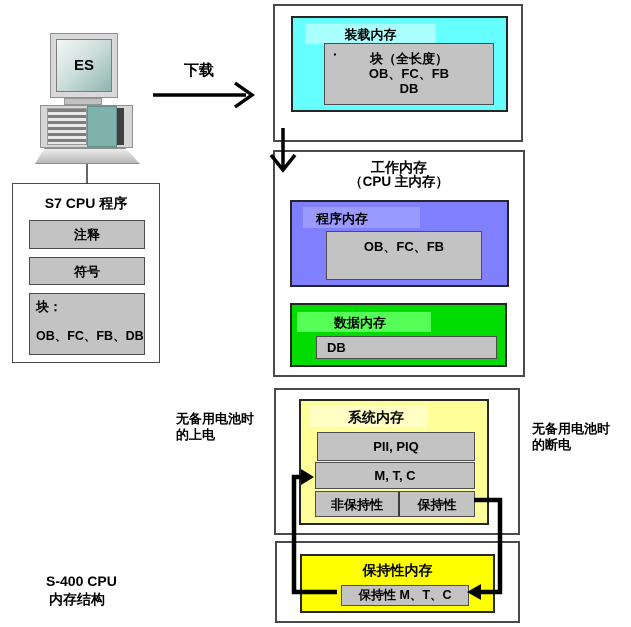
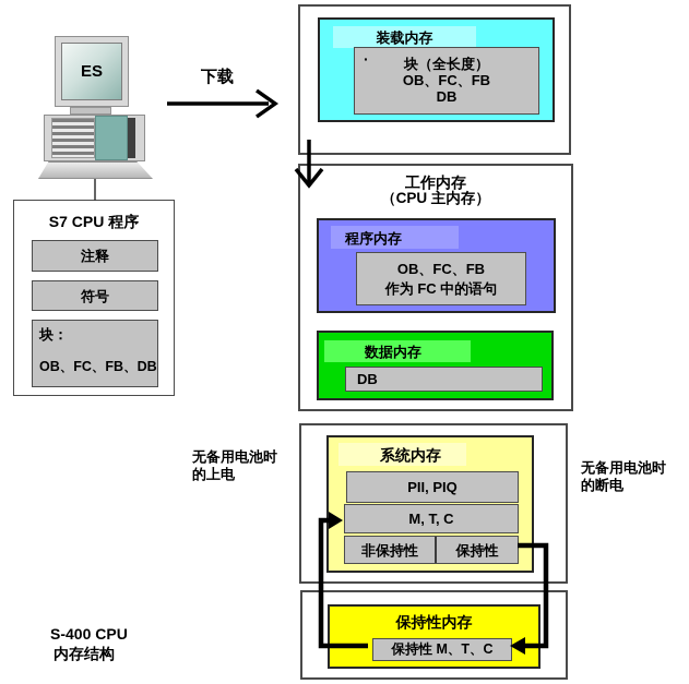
  ES
  下载
  S7 CPU 程序
  注释
  符号
  块：
  OB、FC、FB、D
  装载内存
  ·
  块（全长度）
  OB、FC、FB
  DB
  工作内存
  （CPU 主内存）
  程序内存
  OB、FC、FB
+ 作为 FC 中的语句
  数据内存
  DB
  系统内存
  PII, PIQ
  M, T, C
  非保持性
  保持性
  无备用电池时
  的上电
  无备用电池时
  的断电
  保持性内存
  保持性 M、T、C
  S-400 CPU
  内存结构
